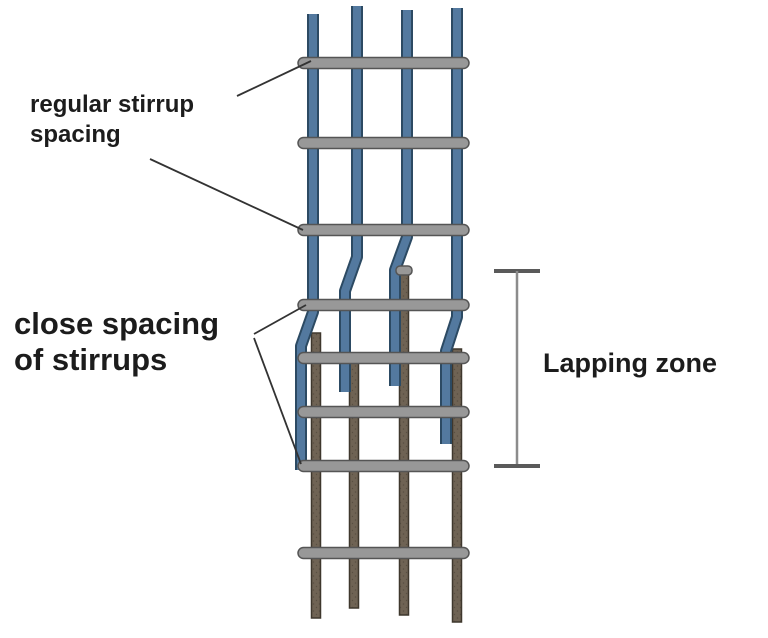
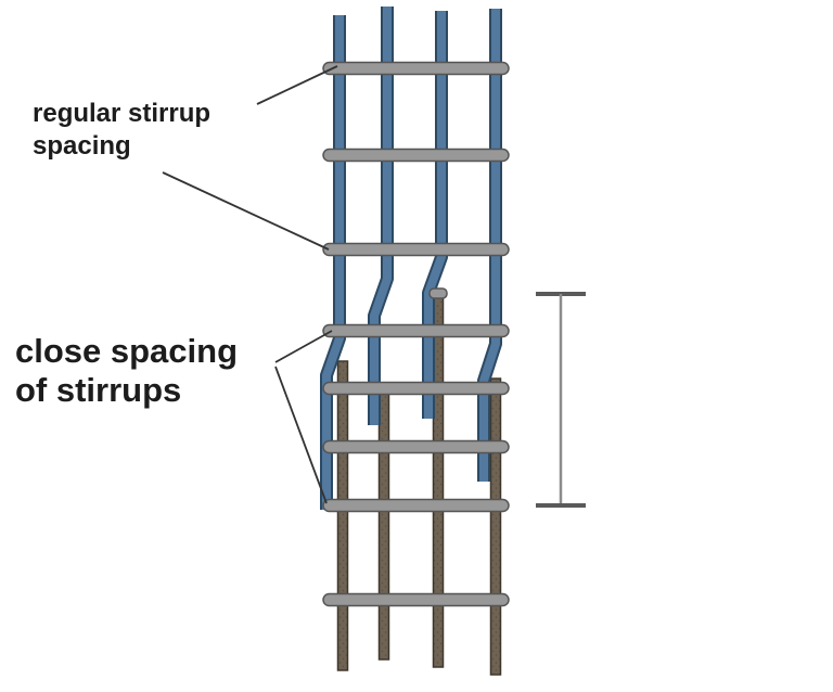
  regular stirrup
  spacing
  close spacing
  of stirrups
- Lapping zone
